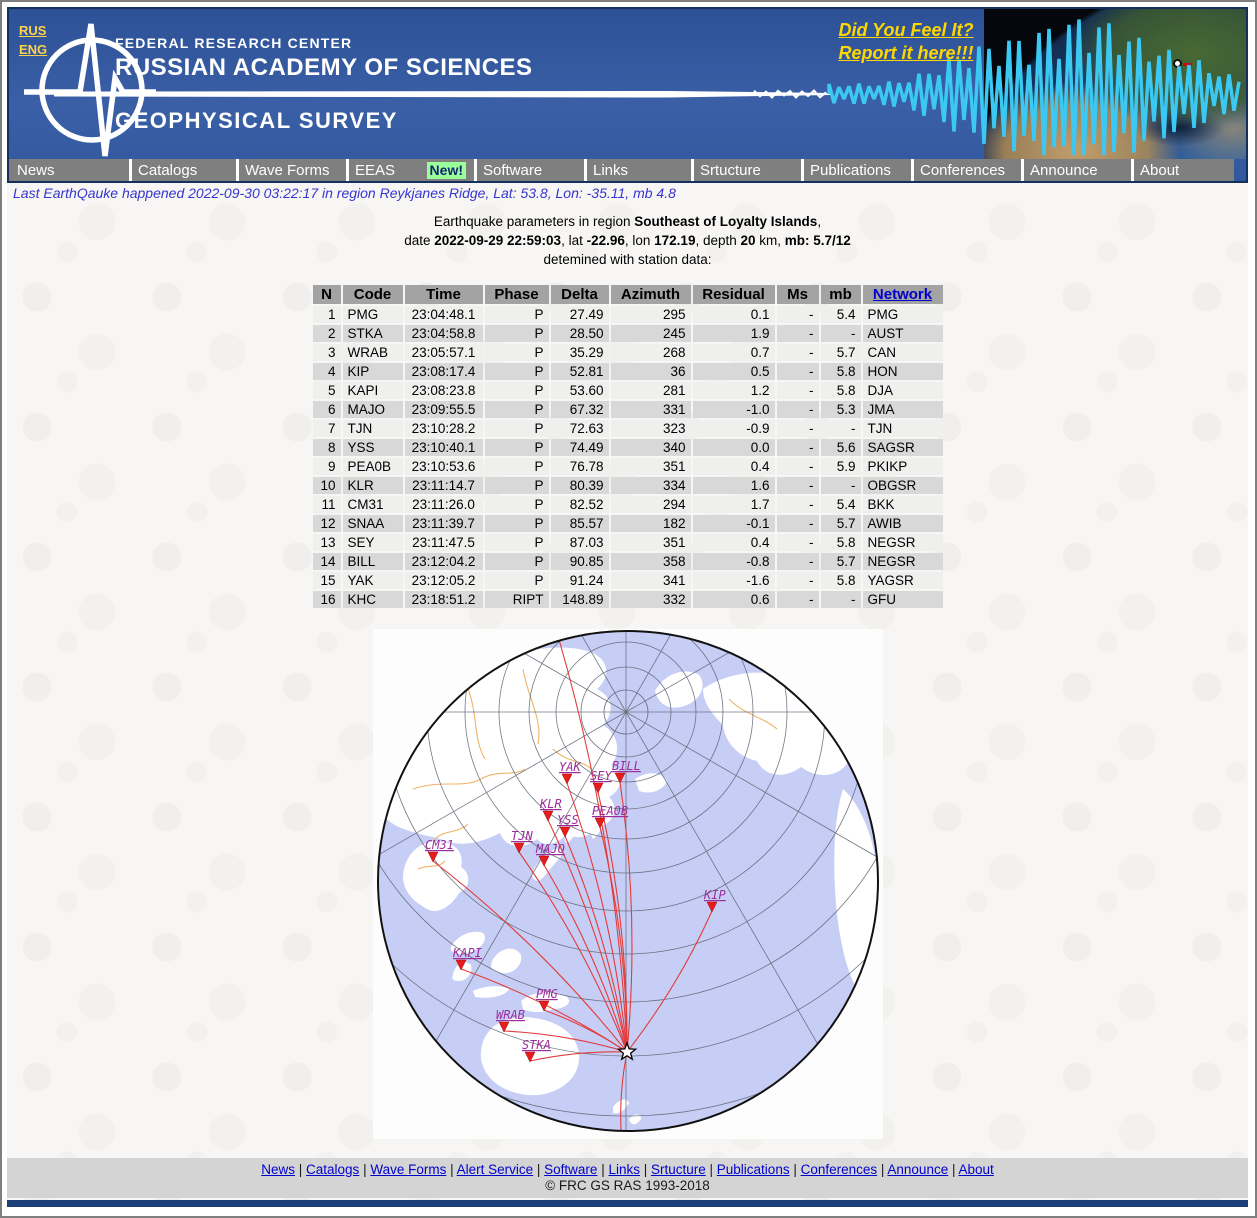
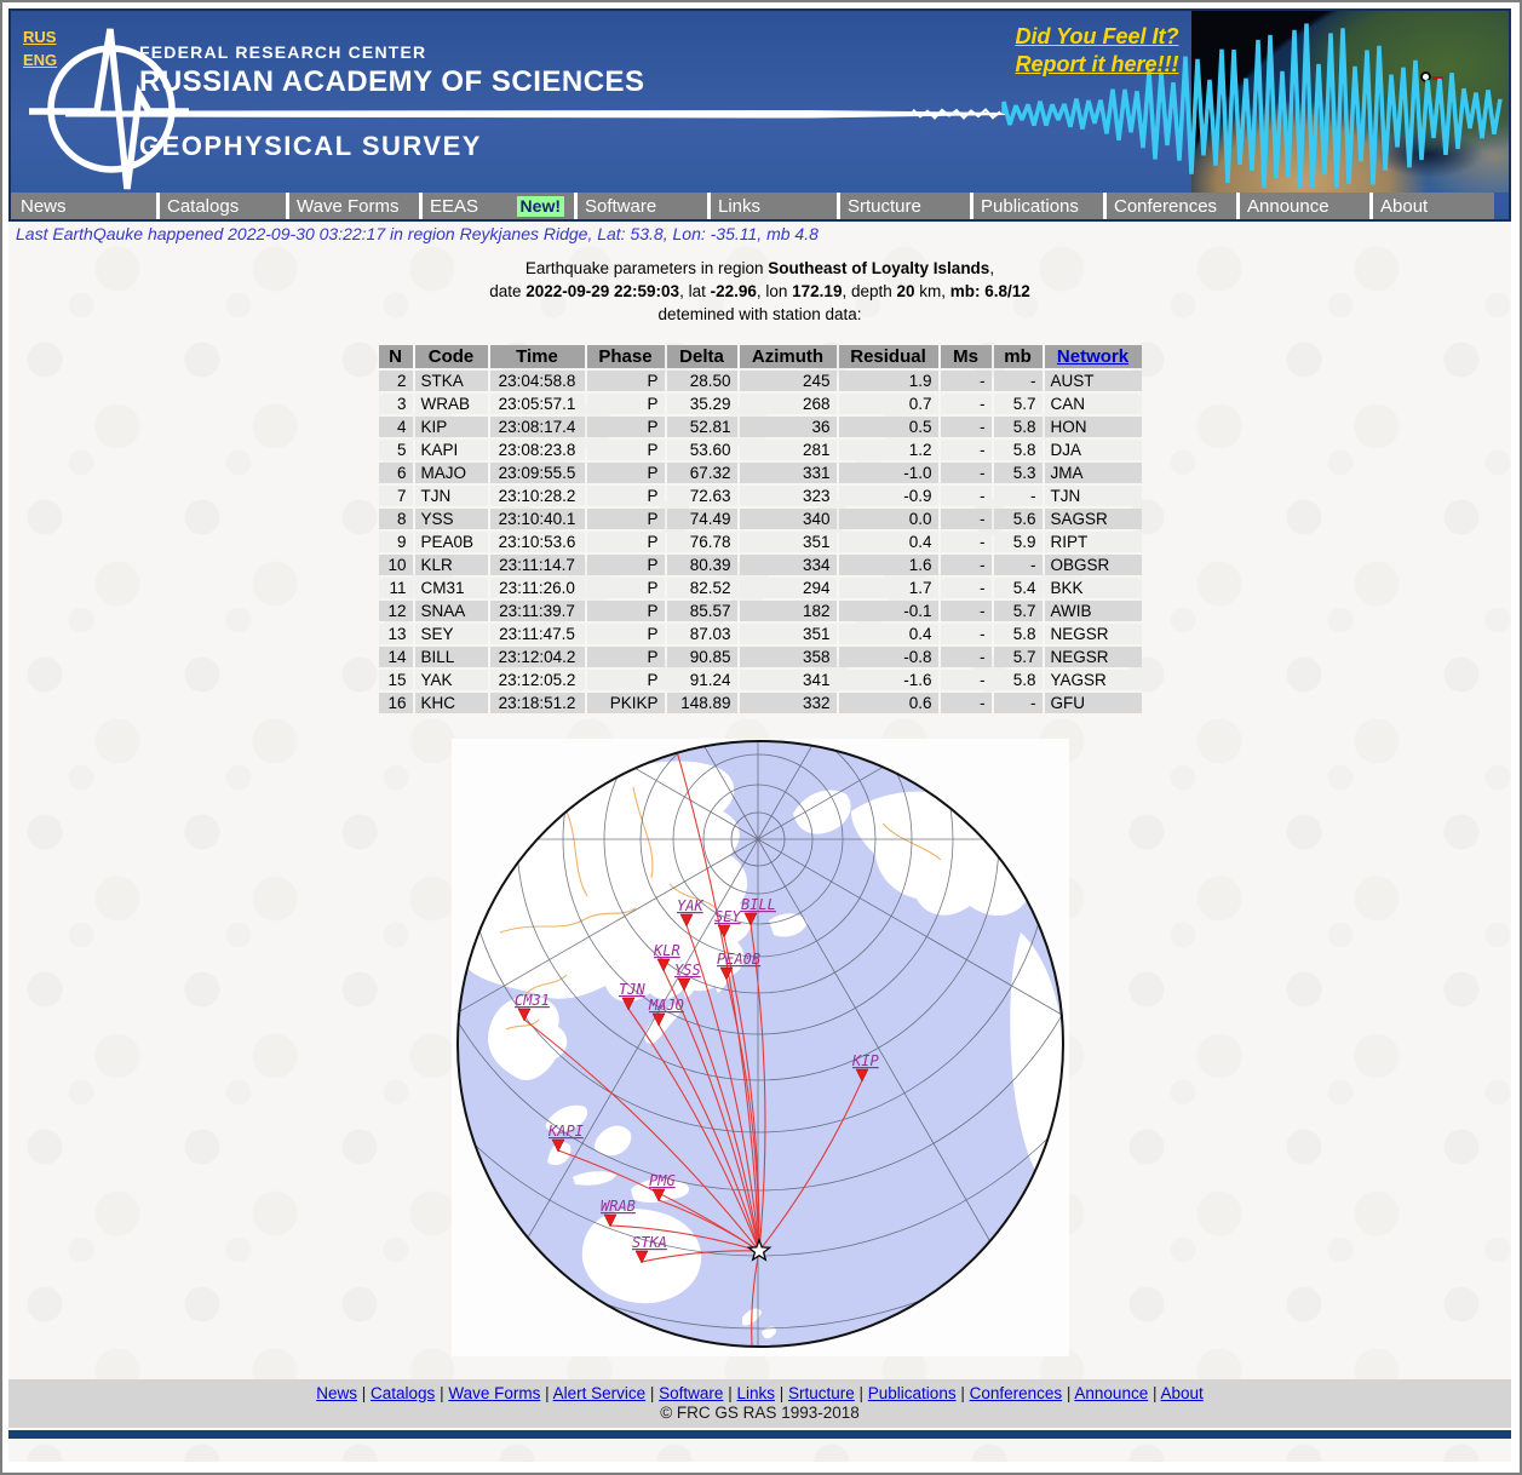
  RUS
  ENG
  FEDERAL RESEARCH CENTER
  RUSSIAN ACADEMY OF SCIENCES
  GEOPHYSICAL SURVEY
  Did You Feel It?
  Report it here!!!
  News
  Catalogs
  Wave Forms
  EEAS
  New!
  Software
  Links
  Srtucture
  Publications
  Conferences
  Announce
  About
  Last EarthQauke happened 2022-09-30 03:22:17 in region Reykjanes Ridge, Lat: 53.8, Lon: -35.11, mb 4.8
  Earthquake parameters in region Southeast of Loyalty Islands,
- date 2022-09-29 22:59:03, lat -22.96, lon 172.19, depth 20 km, mb: 5.7/12
+ date 2022-09-29 22:59:03, lat -22.96, lon 172.19, depth 20 km, mb: 6.8/12
  detemined with station data:
  N	Code	Time	Phase	Delta	Azimuth	Residual	Ms	mb	Network
- 1	PMG	23:04:48.1	P	27.49	295	0.1	-	5.4	PMG
  2	STKA	23:04:58.8	P	28.50	245	1.9	-	-	AUST
  3	WRAB	23:05:57.1	P	35.29	268	0.7	-	5.7	CAN
  4	KIP	23:08:17.4	P	52.81	36	0.5	-	5.8	HON
  5	KAPI	23:08:23.8	P	53.60	281	1.2	-	5.8	DJA
  6	MAJO	23:09:55.5	P	67.32	331	-1.0	-	5.3	JMA
  7	TJN	23:10:28.2	P	72.63	323	-0.9	-	-	TJN
  8	YSS	23:10:40.1	P	74.49	340	0.0	-	5.6	SAGSR
- 9	PEA0B	23:10:53.6	P	76.78	351	0.4	-	5.9	PKIKP
+ 9	PEA0B	23:10:53.6	P	76.78	351	0.4	-	5.9	RIPT
  10	KLR	23:11:14.7	P	80.39	334	1.6	-	-	OBGSR
  11	CM31	23:11:26.0	P	82.52	294	1.7	-	5.4	BKK
  12	SNAA	23:11:39.7	P	85.57	182	-0.1	-	5.7	AWIB
  13	SEY	23:11:47.5	P	87.03	351	0.4	-	5.8	NEGSR
  14	BILL	23:12:04.2	P	90.85	358	-0.8	-	5.7	NEGSR
  15	YAK	23:12:05.2	P	91.24	341	-1.6	-	5.8	YAGSR
- 16	KHC	23:18:51.2	RIPT	148.89	332	0.6	-	-	GFU
+ 16	KHC	23:18:51.2	PKIKP	148.89	332	0.6	-	-	GFU
  YAK
  BILL
  SEY
  KLR
  PEA0B
  YSS
  TJN
  MAJO
  CM31
  KIP
  KAPI
  PMG
  WRAB
  STKA
  News | Catalogs | Wave Forms | Alert Service | Software | Links | Srtucture | Publications | Conferences | Announce | About
  © FRC GS RAS 1993-2018
